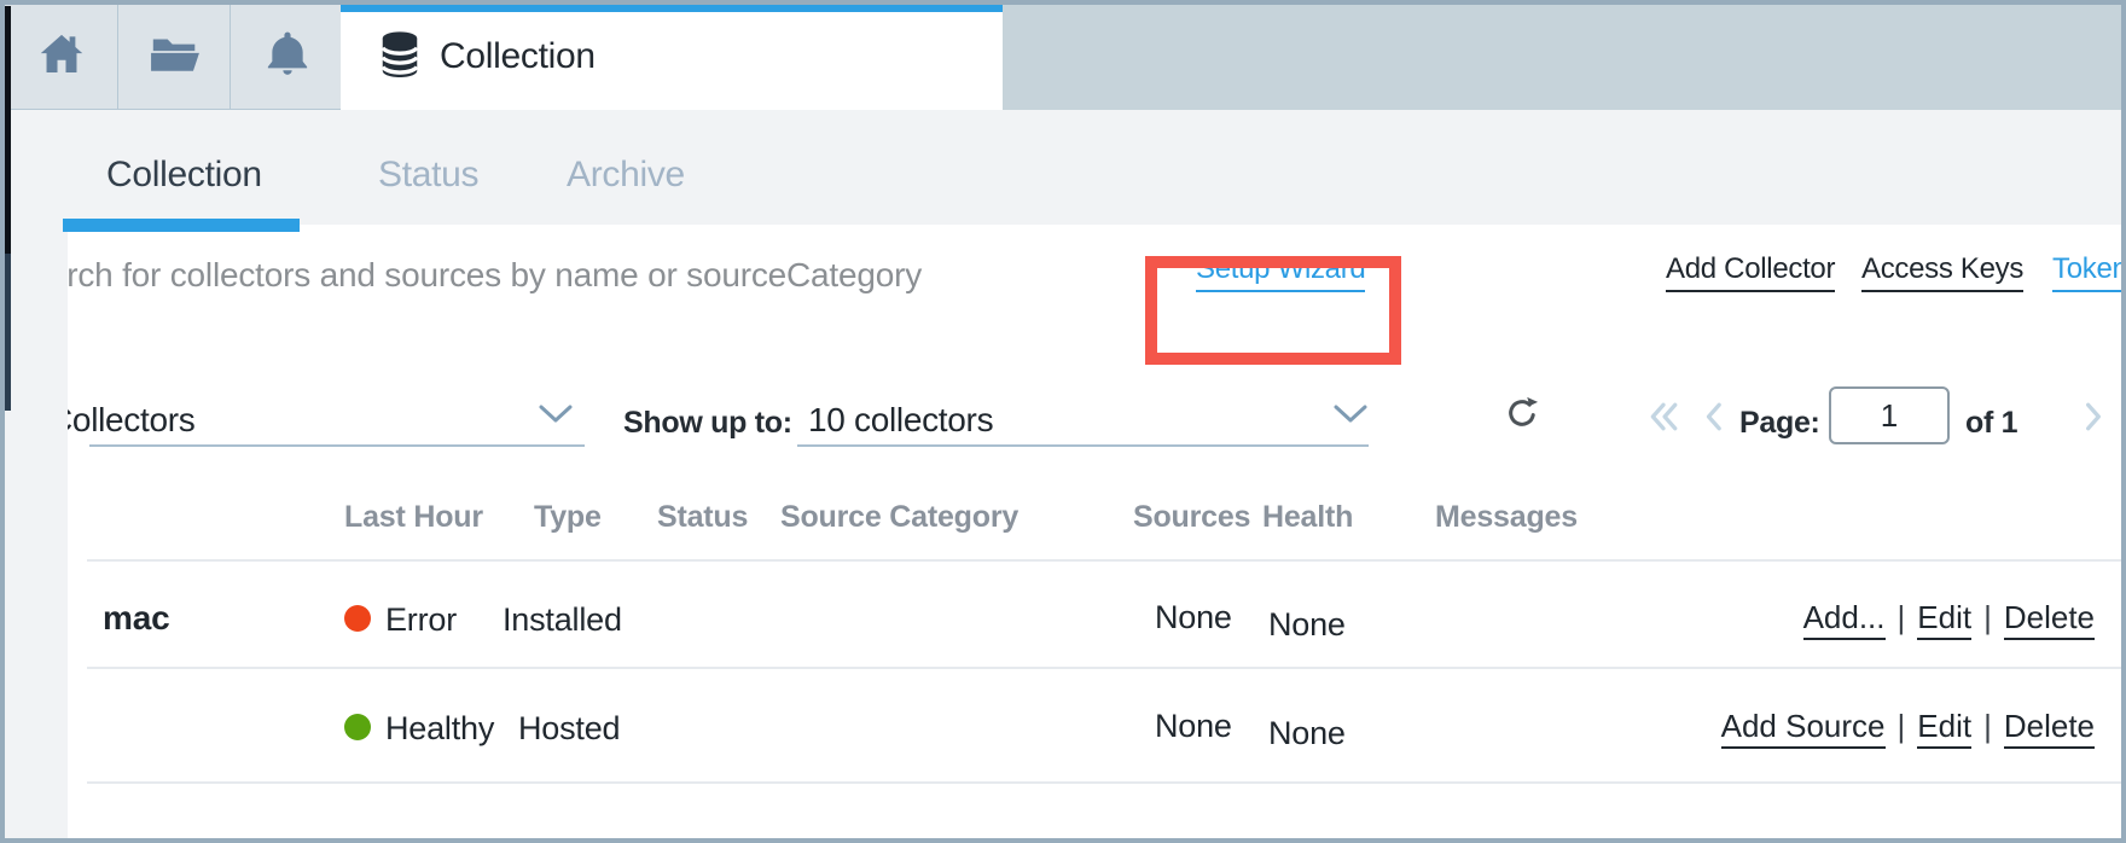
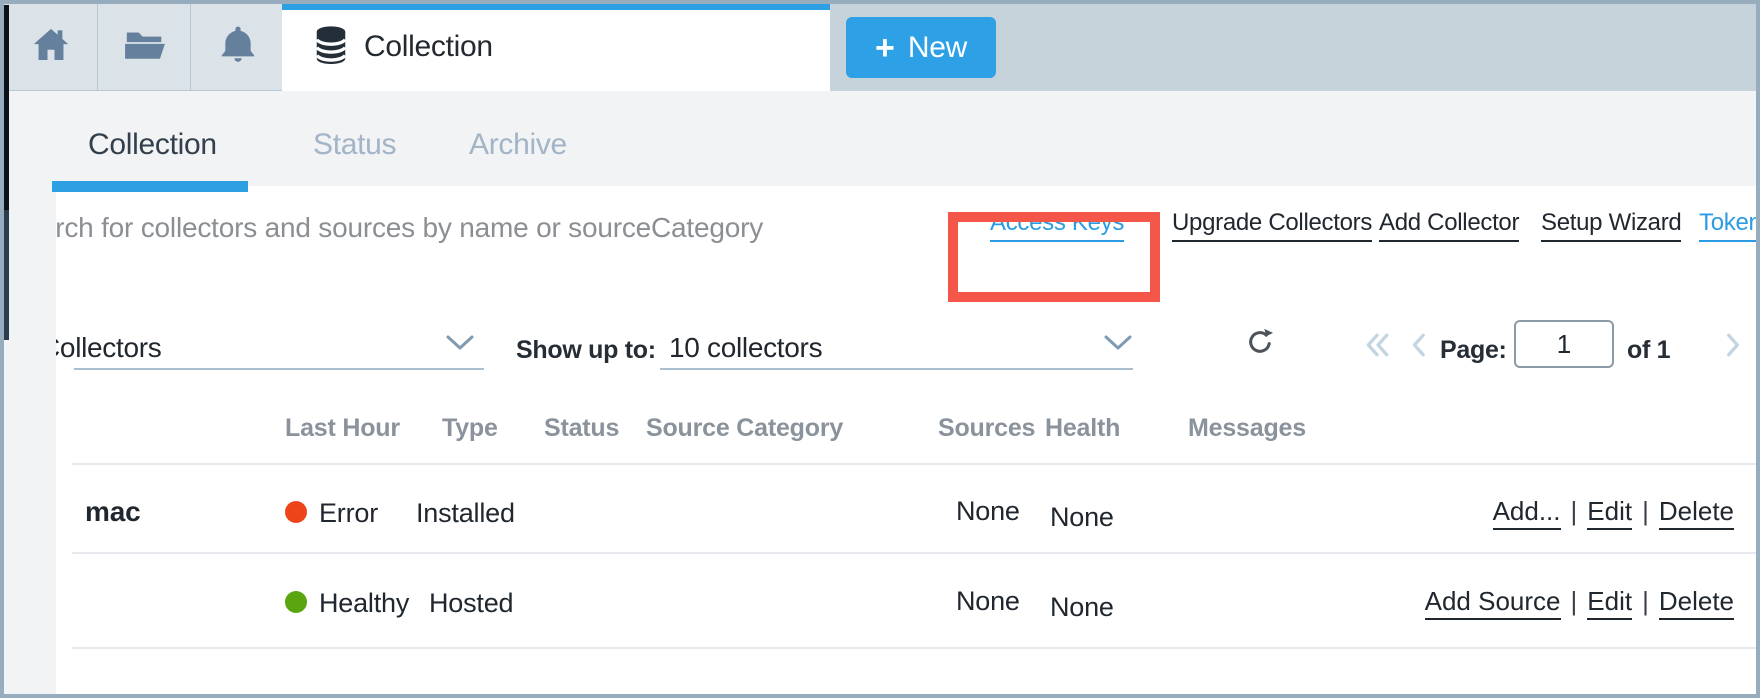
  Collection
+ +
+ New
  Collection
  Status
  Archive
  rch for collectors and sources by name or sourceCategory
- Setup Wizard
+ Access Keys
+ Upgrade Collectors
  Add Collector
- Access Keys
+ Setup Wizard
  Token
  ollectors
  Show up to:
  10 collectors
  Page:
  1
  of 1
  Last Hour
  Type
  Status
  Source Category
  Sources
  Health
  Messages
  mac
  Error
  Installed
  None
  None
  Add... | Edit | Delete
  Healthy
  Hosted
  None
  None
  Add Source | Edit | Delete
